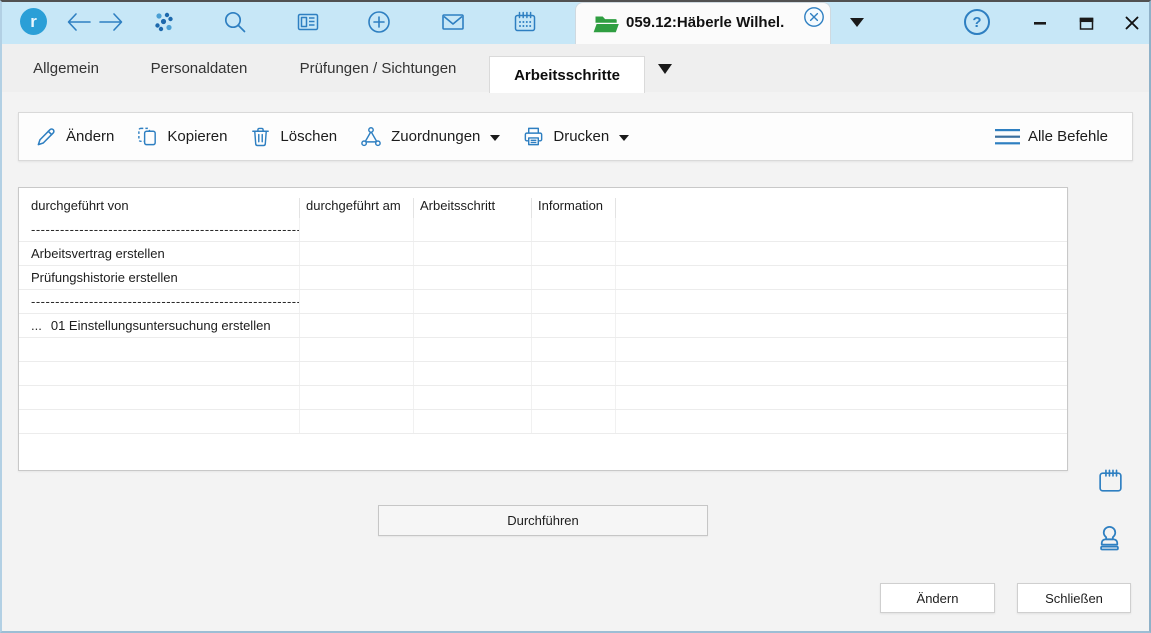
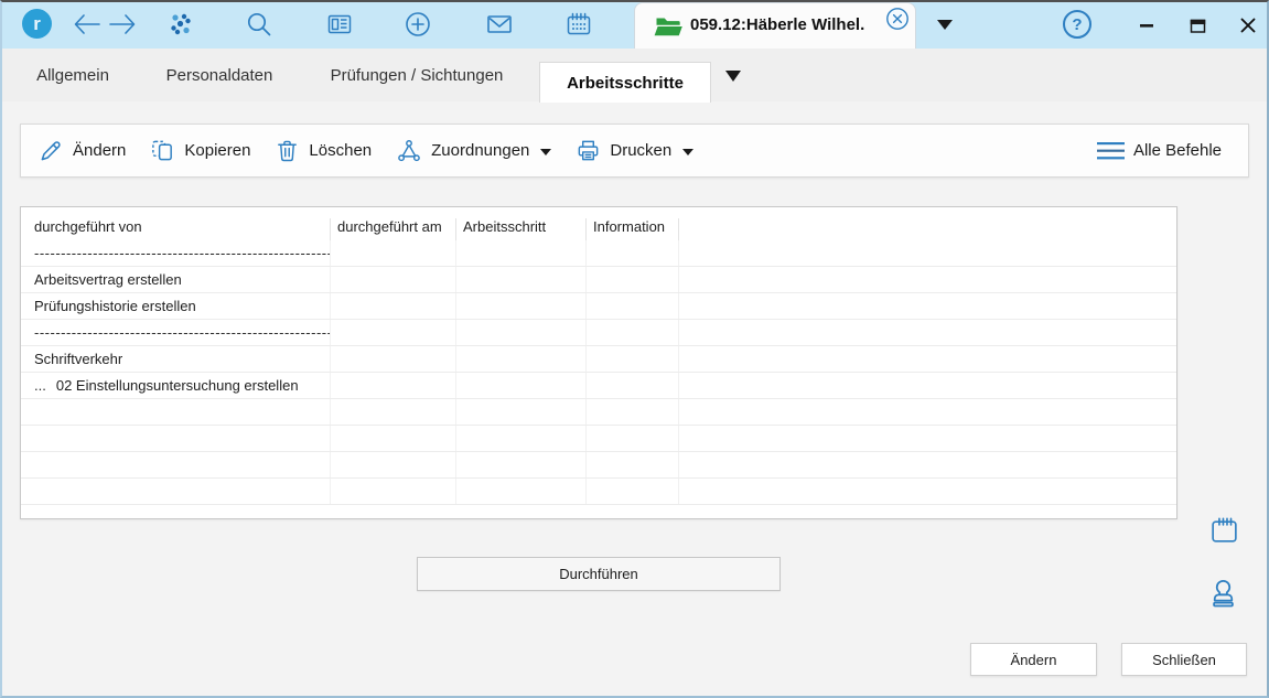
  r
  059.12:Häberle Wilhel.
  ?
  Allgemein
  Personaldaten
  Prüfungen / Sichtungen
  Arbeitsschritte
  Ändern
  Kopieren
  Löschen
  Zuordnungen
  Drucken
  Alle Befehle
  durchgeführt von
  durchgeführt am
  Arbeitsschritt
  Information
  -------------------------------------------------------
  Arbeitsvertrag erstellen
  Prüfungshistorie erstellen
  -------------------------------------------------------
+ Schriftverkehr
  ...
- 01 Einstellungsuntersuchung erstellen
+ 02 Einstellungsuntersuchung erstellen
  Durchführen
  Ändern
  Schließen
